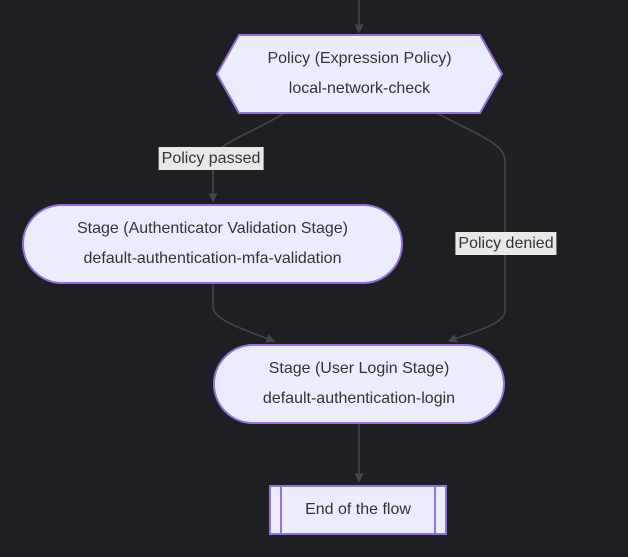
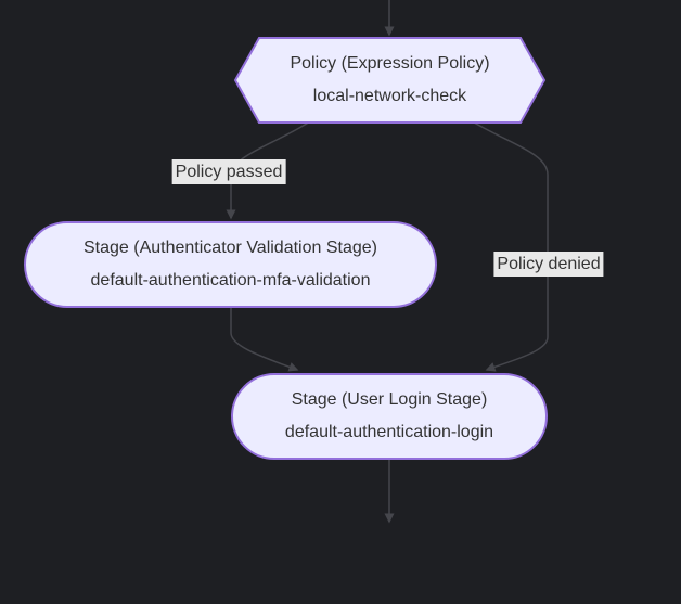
  Policy (Expression Policy)
  local-network-check
  Stage (Authenticator Validation Stage)
  default-authentication-mfa-validation
  Stage (User Login Stage)
  default-authentication-login
- End of the flow
  Policy passed
  Policy denied
